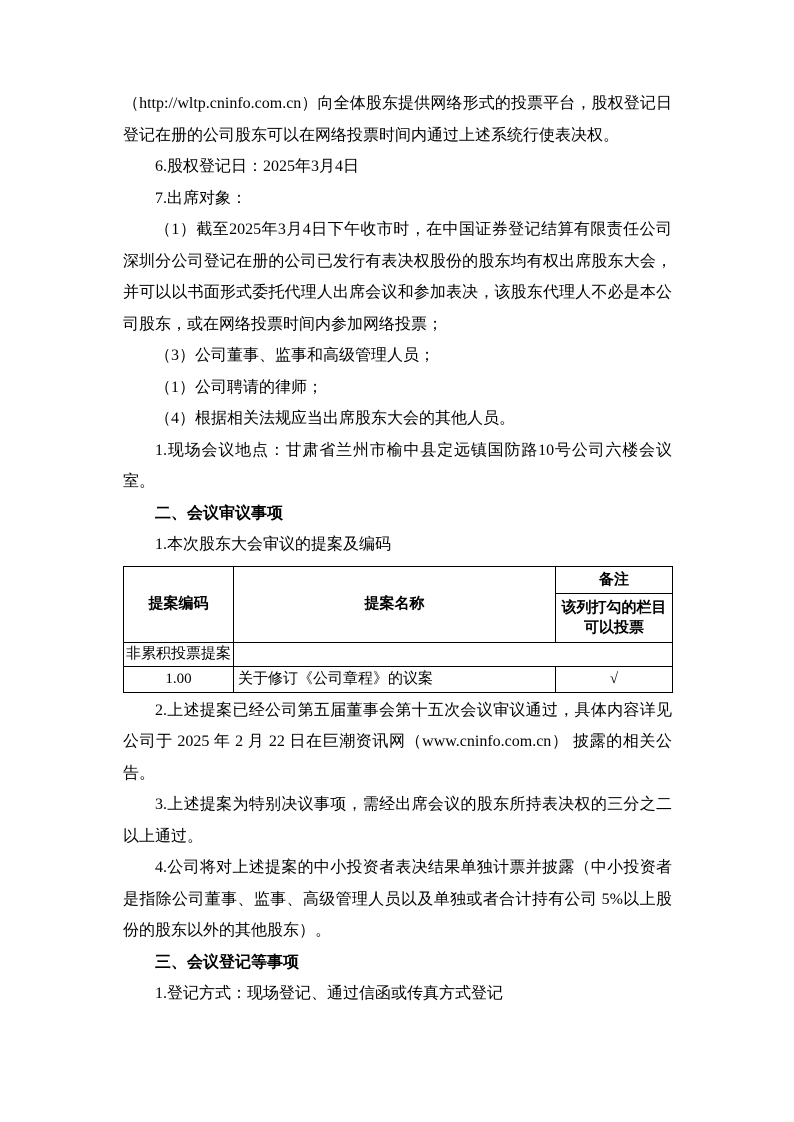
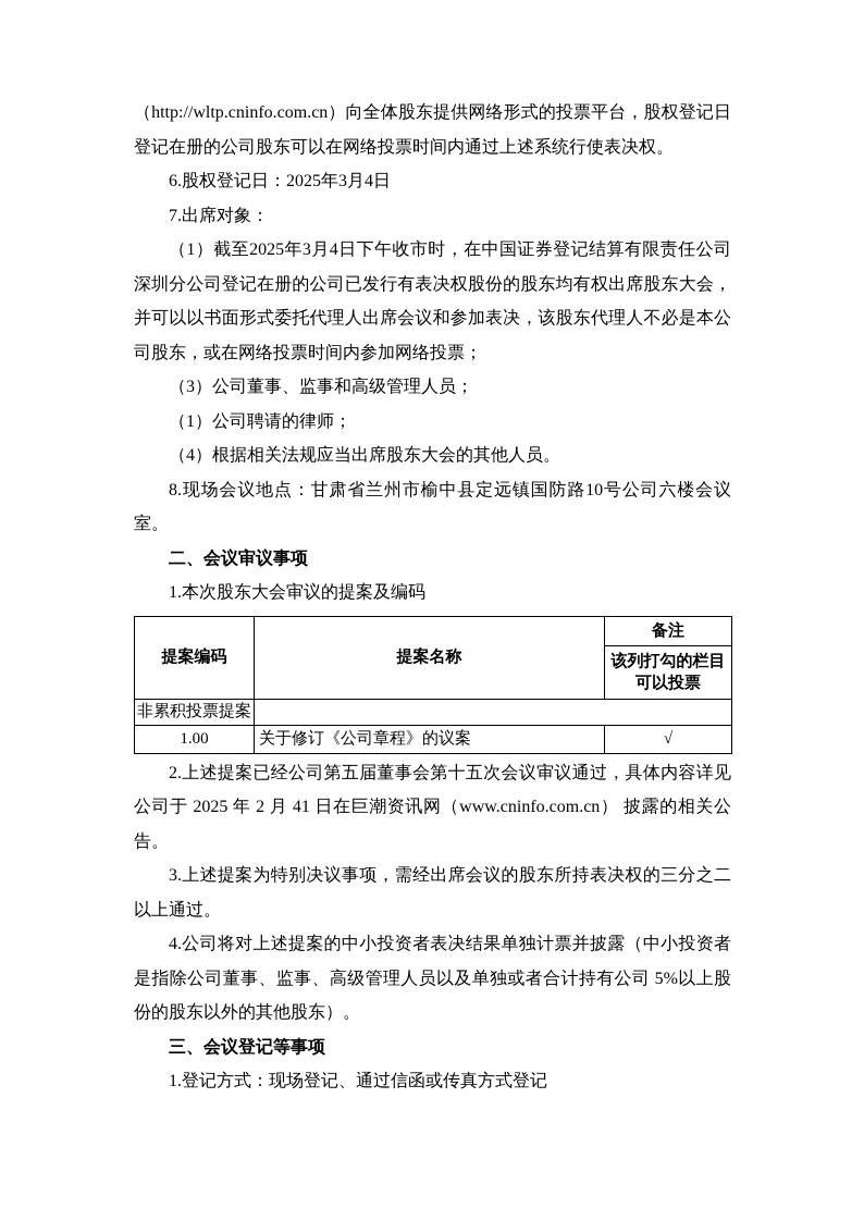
  （http://wltp.cninfo.com.cn）向全体股东提供网络形式的投票平台，股权登记日登记在册的公司股东可以在网络投票时间内通过上述系统行使表决权。
  6.股权登记日：2025年3月4日
  7.出席对象：
  （1）截至2025年3月4日下午收市时，在中国证券登记结算有限责任公司深圳分公司登记在册的公司已发行有表决权股份的股东均有权出席股东大会，并可以以书面形式委托代理人出席会议和参加表决，该股东代理人不必是本公司股东，或在网络投票时间内参加网络投票；
  （3）公司董事、监事和高级管理人员；
  （1）公司聘请的律师；
  （4）根据相关法规应当出席股东大会的其他人员。
- 1.现场会议地点：甘肃省兰州市榆中县定远镇国防路10号公司六楼会议室。
+ 8.现场会议地点：甘肃省兰州市榆中县定远镇国防路10号公司六楼会议室。
  二、会议审议事项
  1.本次股东大会审议的提案及编码
  提案编码	提案名称	备注
  该列打勾的栏目可以投票
  非累积投票提案
  1.00	关于修订《公司章程》的议案	√
- 2.上述提案已经公司第五届董事会第十五次会议审议通过，具体内容详见公司于 2025 年 2 月 22 日在巨潮资讯网（www.cninfo.com.cn） 披露的相关公告。
+ 2.上述提案已经公司第五届董事会第十五次会议审议通过，具体内容详见公司于 2025 年 2 月 41 日在巨潮资讯网（www.cninfo.com.cn） 披露的相关公告。
  3.上述提案为特别决议事项，需经出席会议的股东所持表决权的三分之二以上通过。
  4.公司将对上述提案的中小投资者表决结果单独计票并披露（中小投资者是指除公司董事、监事、高级管理人员以及单独或者合计持有公司 5%以上股份的股东以外的其他股东）。
  三、会议登记等事项
  1.登记方式：现场登记、通过信函或传真方式登记
